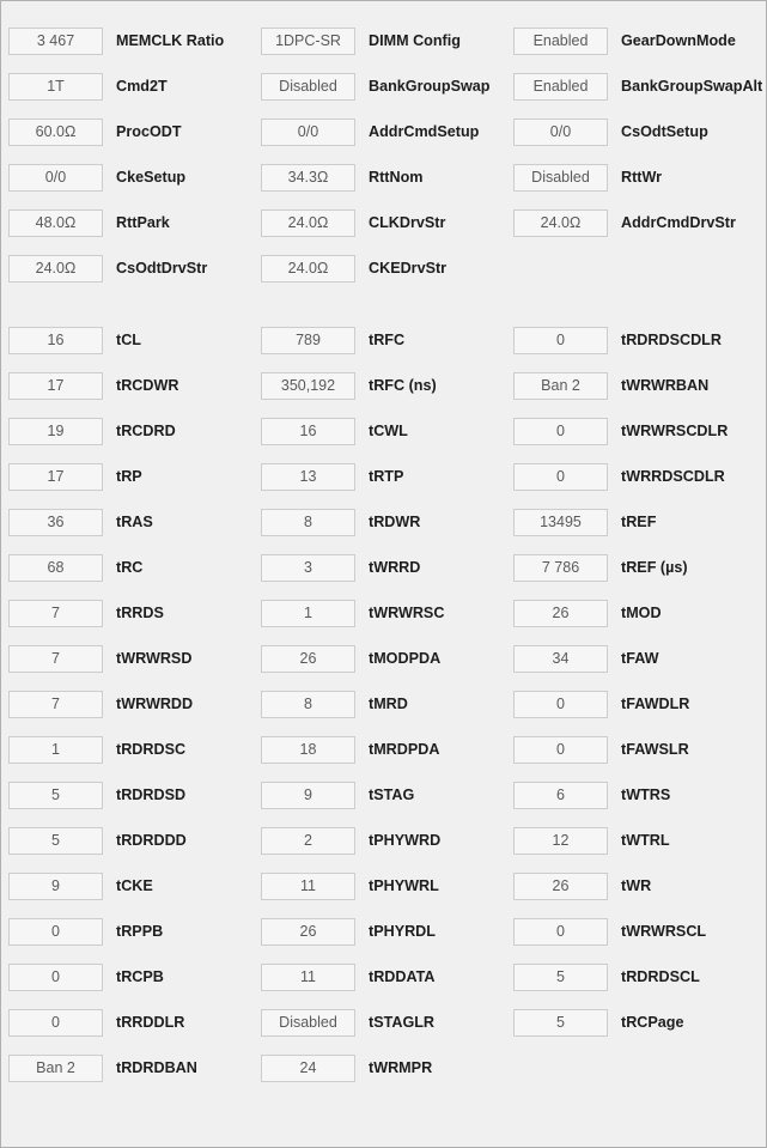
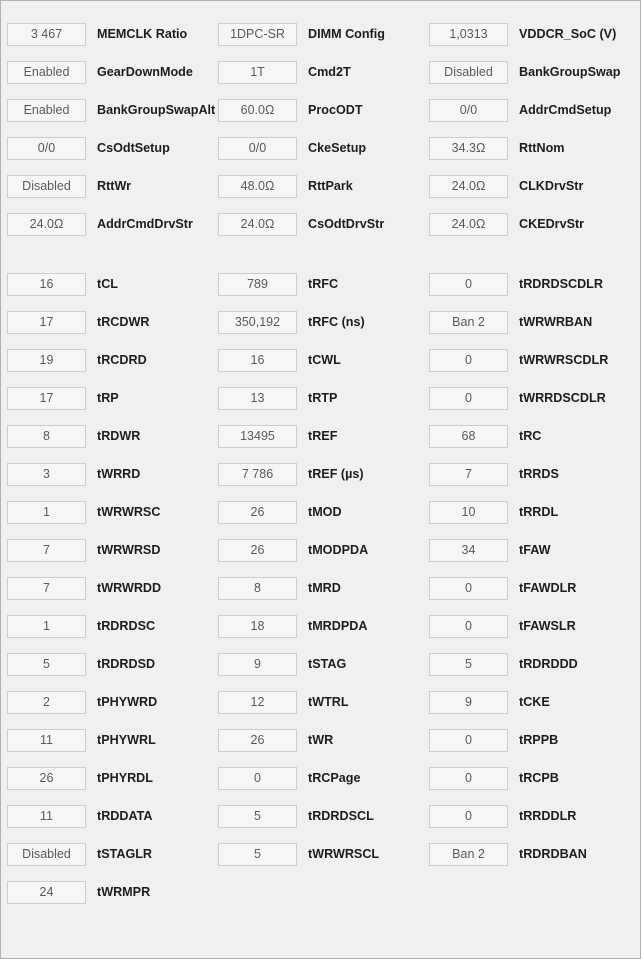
  3 467
  MEMCLK Ratio
  1DPC-SR
  DIMM Config
+ 1,0313
+ VDDCR_SoC (V)
  Enabled
  GearDownMode
  1T
  Cmd2T
  Disabled
  BankGroupSwap
  Enabled
  BankGroupSwapAlt
  60.0Ω
  ProcODT
  0/0
  AddrCmdSetup
  0/0
  CsOdtSetup
  0/0
  CkeSetup
  34.3Ω
  RttNom
  Disabled
  RttWr
  48.0Ω
  RttPark
  24.0Ω
  CLKDrvStr
  24.0Ω
  AddrCmdDrvStr
  24.0Ω
  CsOdtDrvStr
  24.0Ω
  CKEDrvStr
  16
  tCL
  789
  tRFC
  0
  tRDRDSCDLR
  17
  tRCDWR
  350,192
  tRFC (ns)
  Ban 2
  tWRWRBAN
  19
  tRCDRD
  16
  tCWL
  0
  tWRWRSCDLR
  17
  tRP
  13
  tRTP
  0
  tWRRDSCDLR
- 36
- tRAS
  8
  tRDWR
  13495
  tREF
  68
  tRC
  3
  tWRRD
  7 786
  tREF (µs)
  7
  tRRDS
  1
  tWRWRSC
  26
  tMOD
+ 10
+ tRRDL
  7
  tWRWRSD
  26
  tMODPDA
  34
  tFAW
  7
  tWRWRDD
  8
  tMRD
  0
  tFAWDLR
  1
  tRDRDSC
  18
  tMRDPDA
  0
  tFAWSLR
  5
  tRDRDSD
  9
  tSTAG
- 6
- tWTRS
  5
  tRDRDDD
  2
  tPHYWRD
  12
  tWTRL
  9
  tCKE
  11
  tPHYWRL
  26
  tWR
  0
  tRPPB
  26
  tPHYRDL
  0
- tWRWRSCL
+ tRCPage
  0
  tRCPB
  11
  tRDDATA
  5
  tRDRDSCL
  0
  tRRDDLR
  Disabled
  tSTAGLR
  5
- tRCPage
+ tWRWRSCL
  Ban 2
  tRDRDBAN
  24
  tWRMPR
